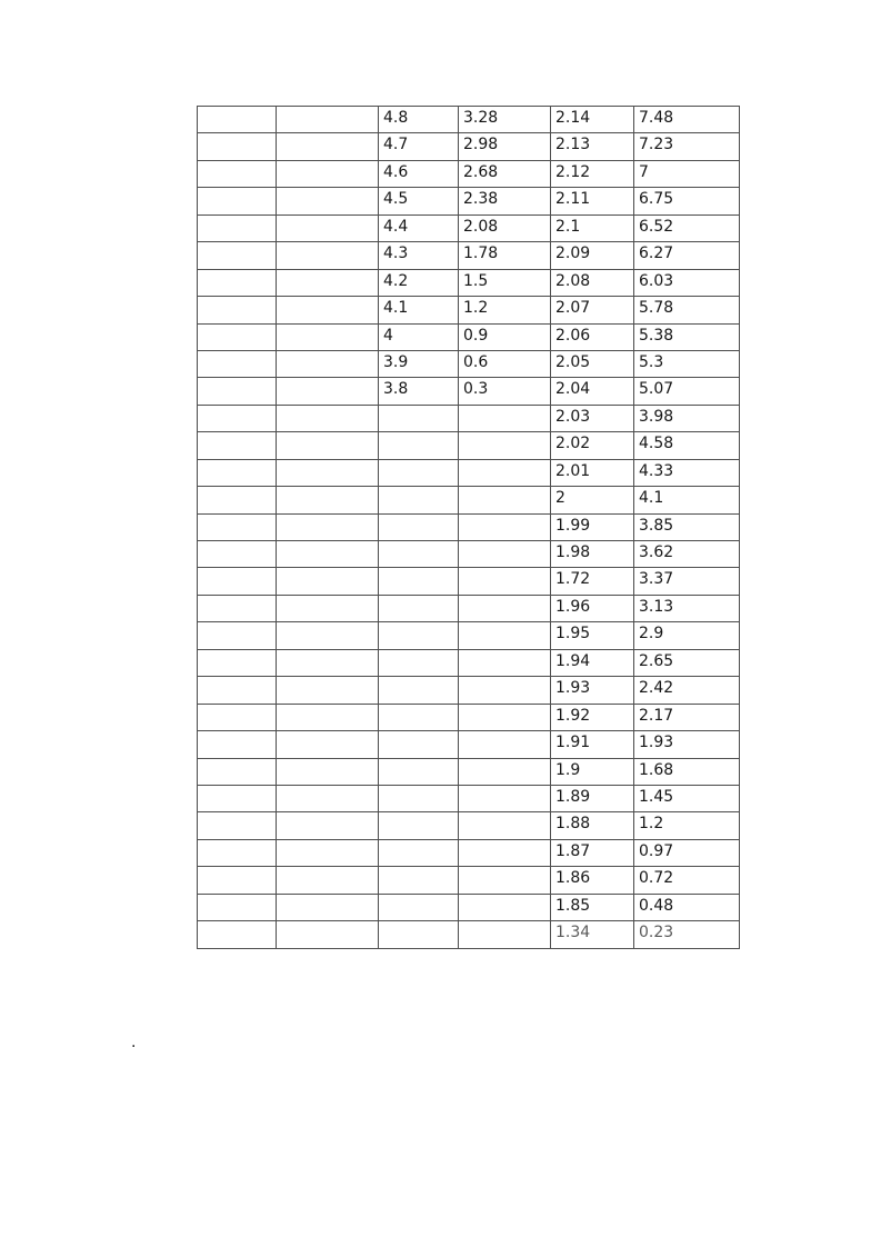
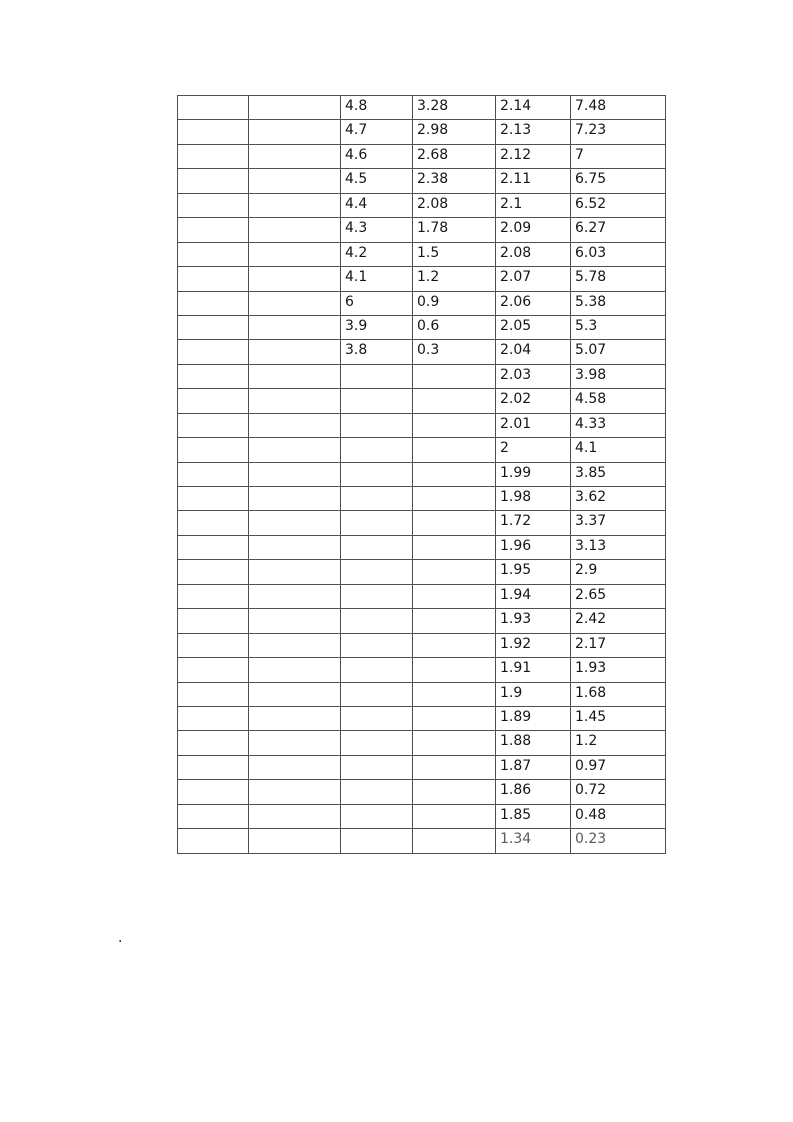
  		4.8	3.28	2.14	7.48
  		4.7	2.98	2.13	7.23
  		4.6	2.68	2.12	7
  		4.5	2.38	2.11	6.75
  		4.4	2.08	2.1	6.52
  		4.3	1.78	2.09	6.27
  		4.2	1.5	2.08	6.03
  		4.1	1.2	2.07	5.78
- 		4	0.9	2.06	5.38
+ 		6	0.9	2.06	5.38
  		3.9	0.6	2.05	5.3
  		3.8	0.3	2.04	5.07
  				2.03	3.98
  				2.02	4.58
  				2.01	4.33
  				2	4.1
  				1.99	3.85
  				1.98	3.62
  				1.72	3.37
  				1.96	3.13
  				1.95	2.9
  				1.94	2.65
  				1.93	2.42
  				1.92	2.17
  				1.91	1.93
  				1.9	1.68
  				1.89	1.45
  				1.88	1.2
  				1.87	0.97
  				1.86	0.72
  				1.85	0.48
  				1.34	0.23
  .
